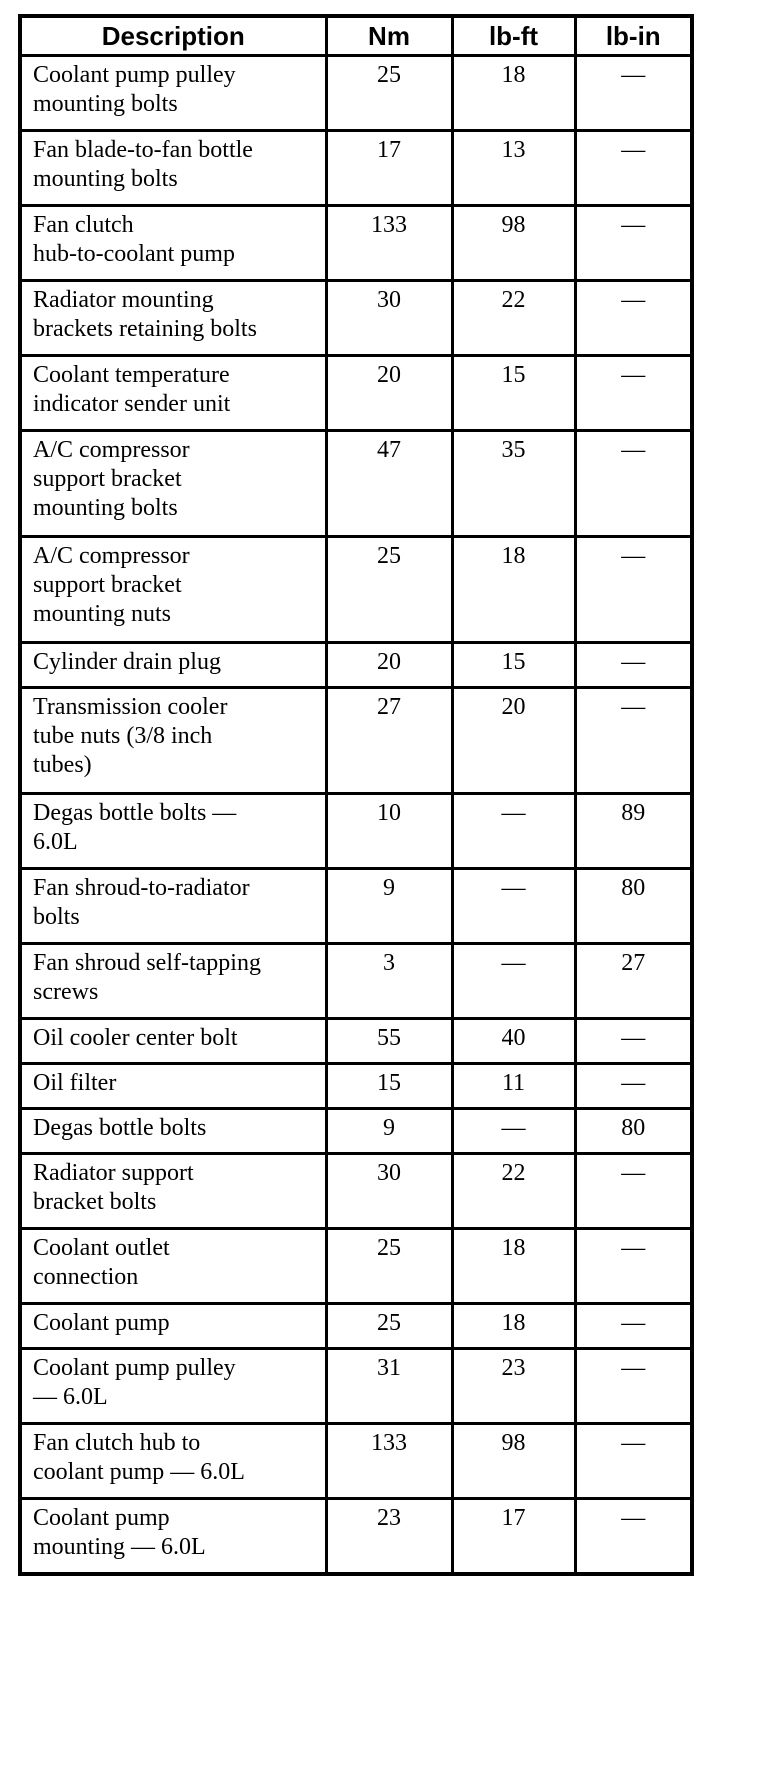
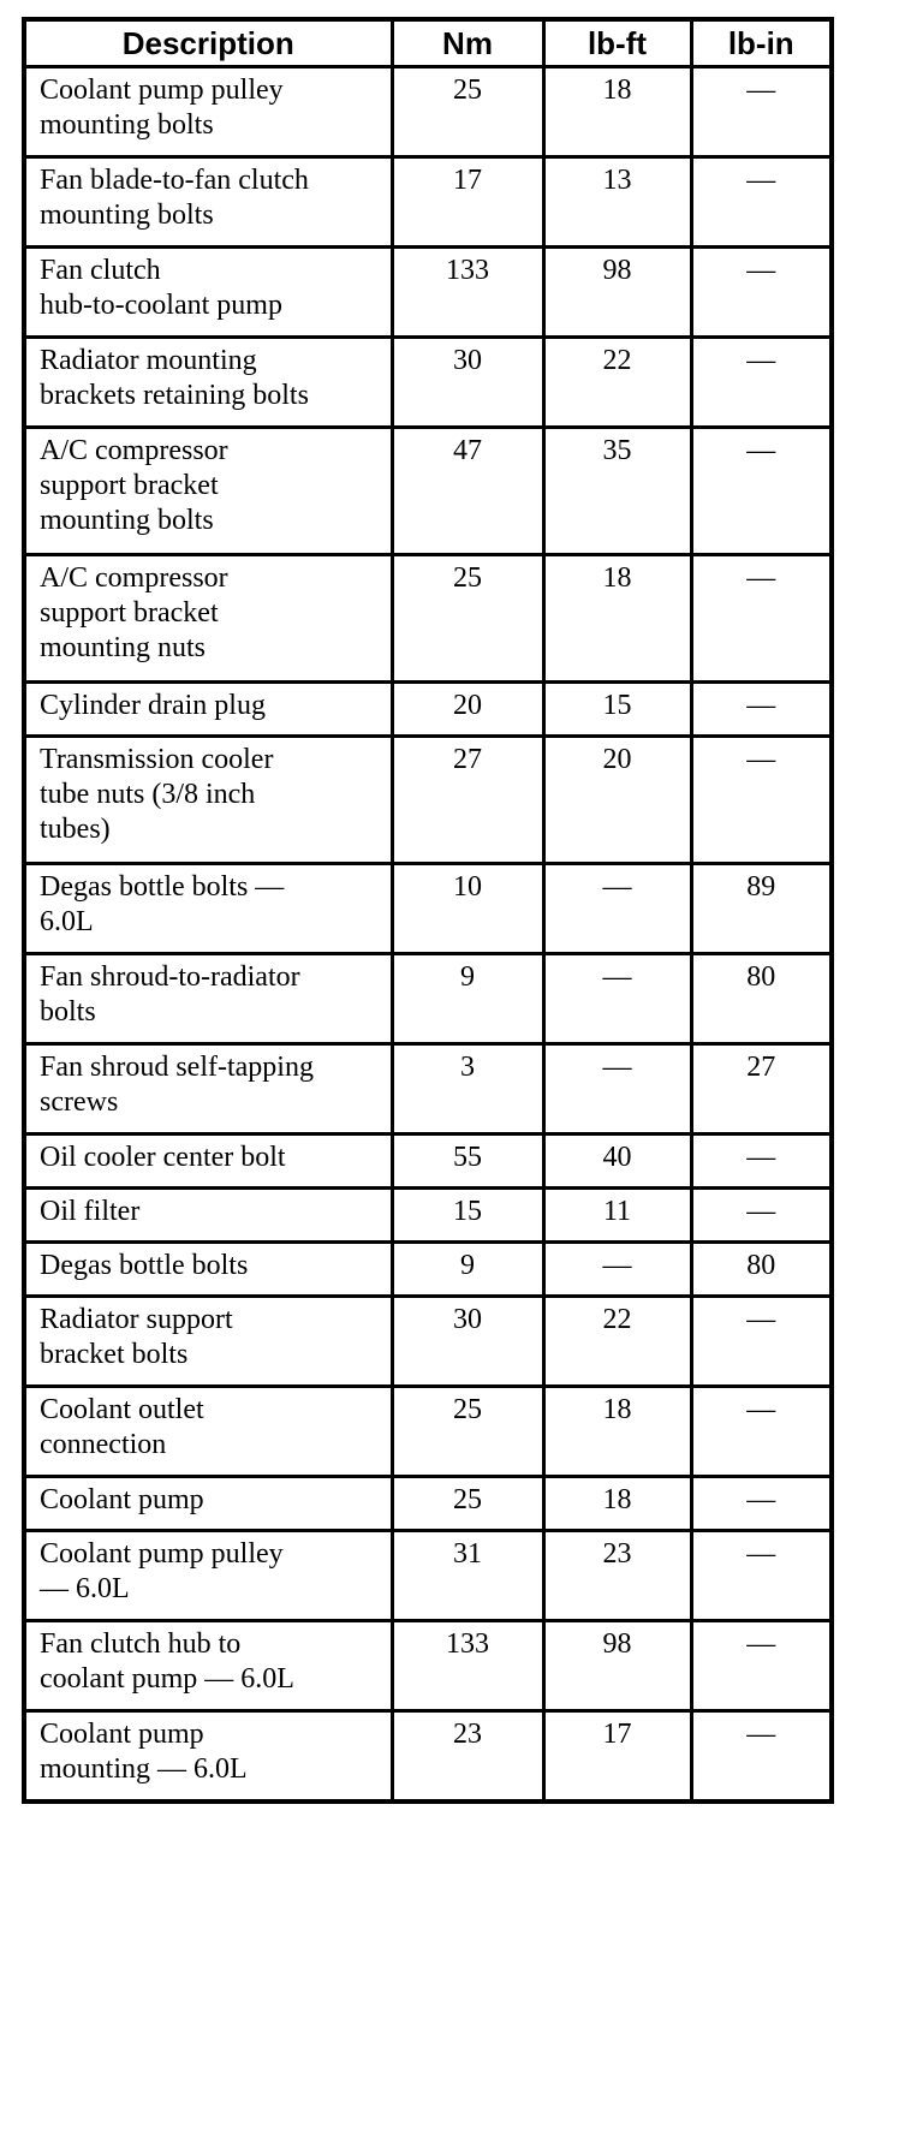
  Description	Nm	lb-ft	lb-in
  Coolant pump pulley mounting bolts	25	18	—
- Fan blade-to-fan bottle mounting bolts	17	13	—
+ Fan blade-to-fan clutch mounting bolts	17	13	—
  Fan clutch hub-to-coolant pump	133	98	—
  Radiator mounting brackets retaining bolts	30	22	—
- Coolant temperature indicator sender unit	20	15	—
  A/C compressor support bracket mounting bolts	47	35	—
  A/C compressor support bracket mounting nuts	25	18	—
  Cylinder drain plug	20	15	—
  Transmission cooler tube nuts (3/8 inch tubes)	27	20	—
  Degas bottle bolts — 6.0L	10	—	89
  Fan shroud-to-radiator bolts	9	—	80
  Fan shroud self-tapping screws	3	—	27
  Oil cooler center bolt	55	40	—
  Oil filter	15	11	—
  Degas bottle bolts	9	—	80
  Radiator support bracket bolts	30	22	—
  Coolant outlet connection	25	18	—
  Coolant pump	25	18	—
  Coolant pump pulley — 6.0L	31	23	—
  Fan clutch hub to coolant pump — 6.0L	133	98	—
  Coolant pump mounting — 6.0L	23	17	—
